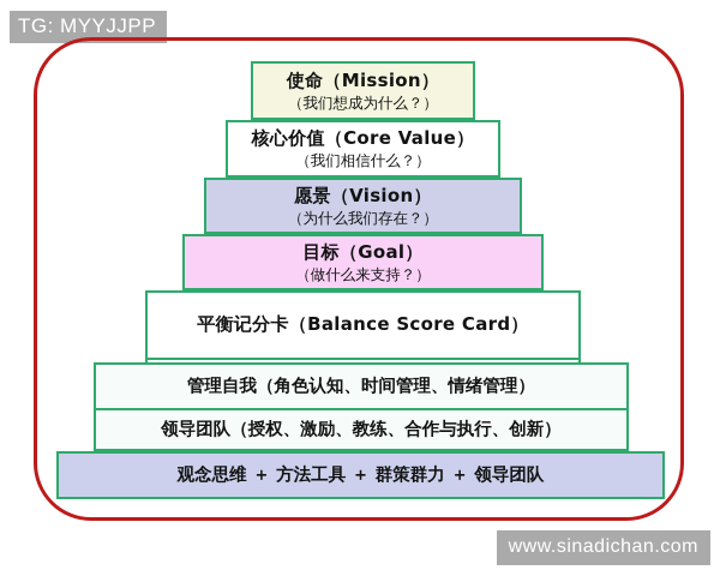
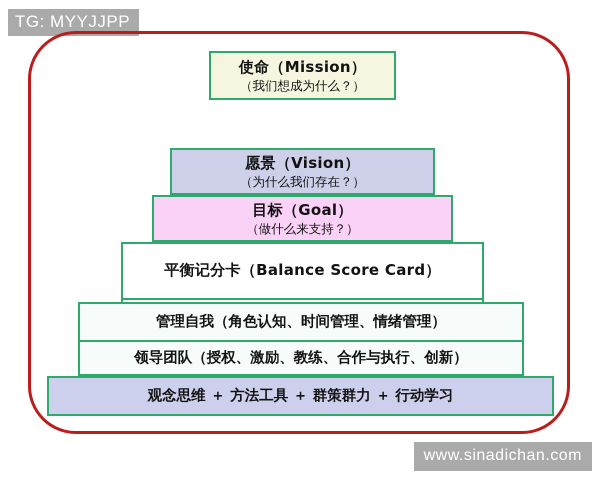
  TG: MYYJJPP
  使命（Mission）
  （我们想成为什么？）
- 核心价值（Core Value）
- （我们相信什么？）
  愿景（Vision）
  （为什么我们存在？）
  目标（Goal）
  （做什么来支持？）
  平衡记分卡（Balance Score Card）
  管理自我（角色认知、时间管理、情绪管理）
  领导团队（授权、激励、教练、合作与执行、创新）
- 观念思维 ＋ 方法工具 ＋ 群策群力 ＋ 领导团队
+ 观念思维 ＋ 方法工具 ＋ 群策群力 ＋ 行动学习
  www.sinadichan.com
